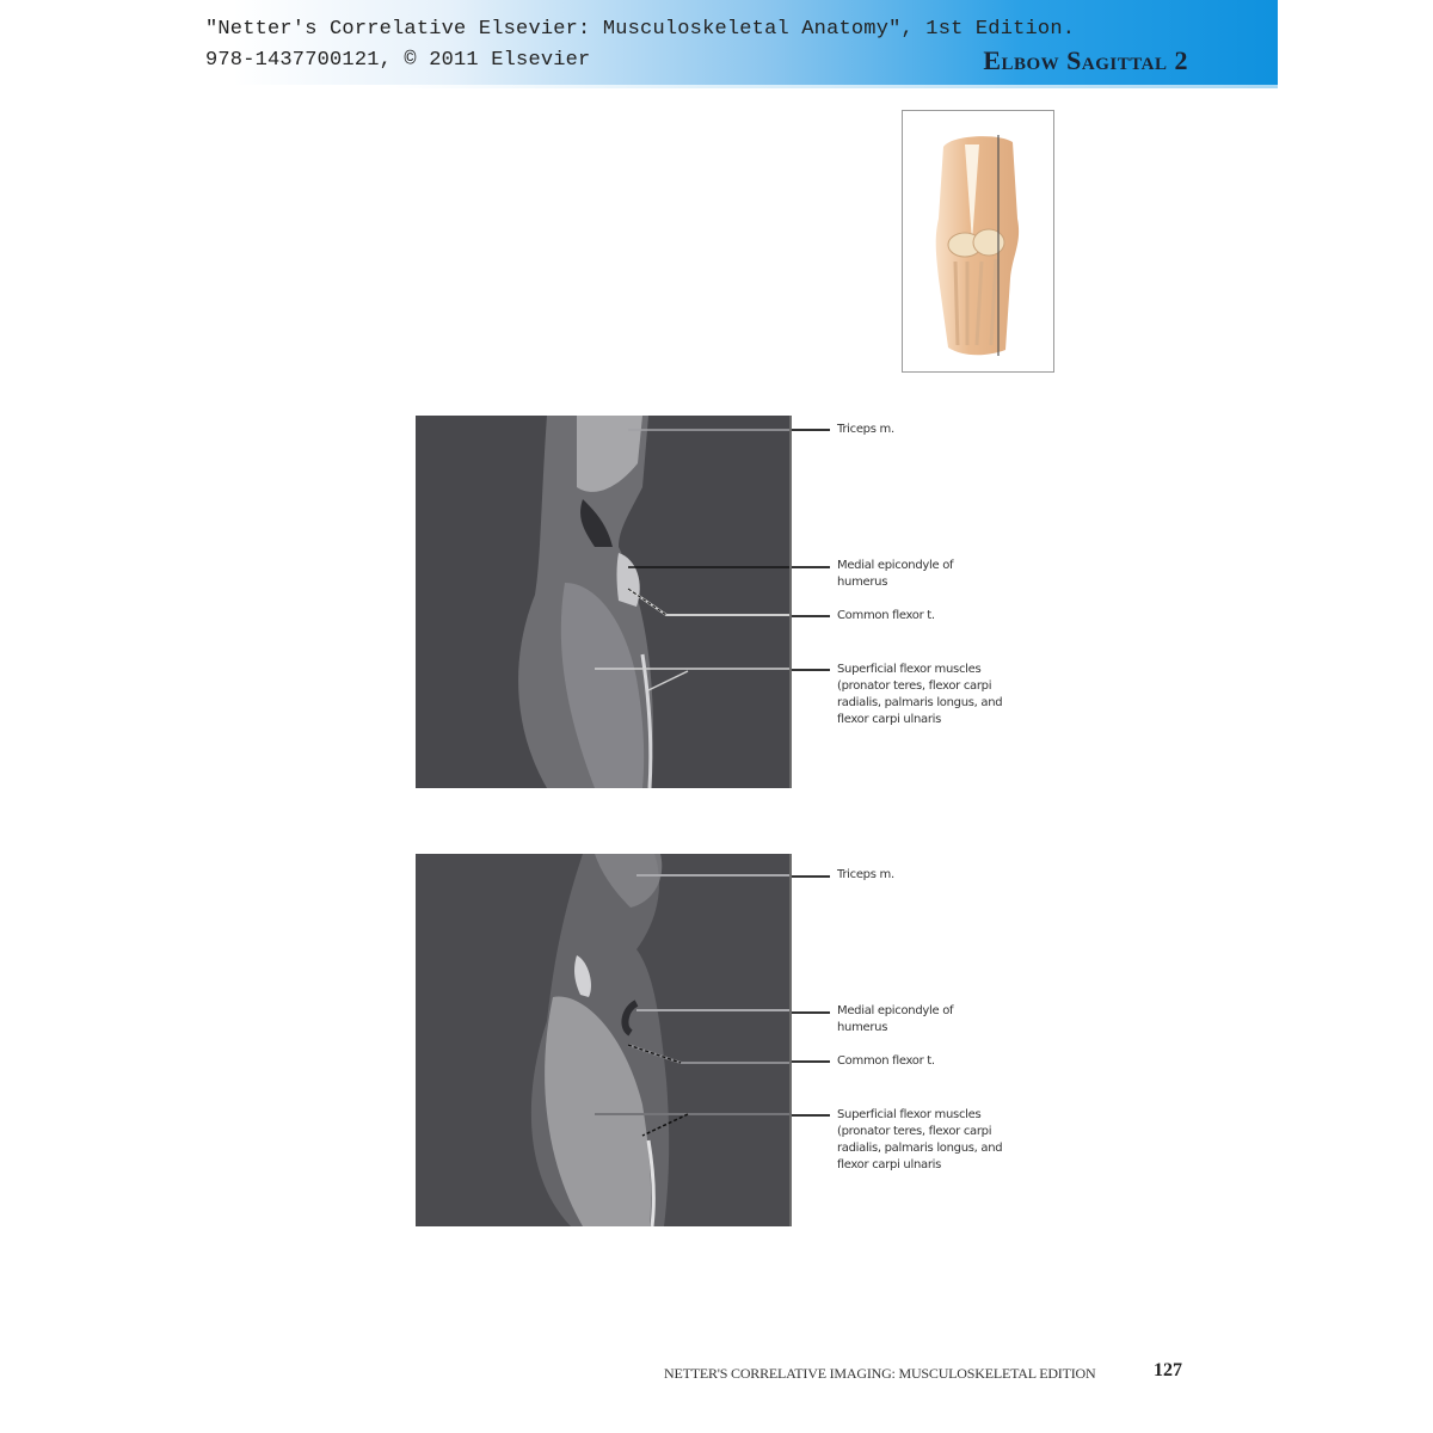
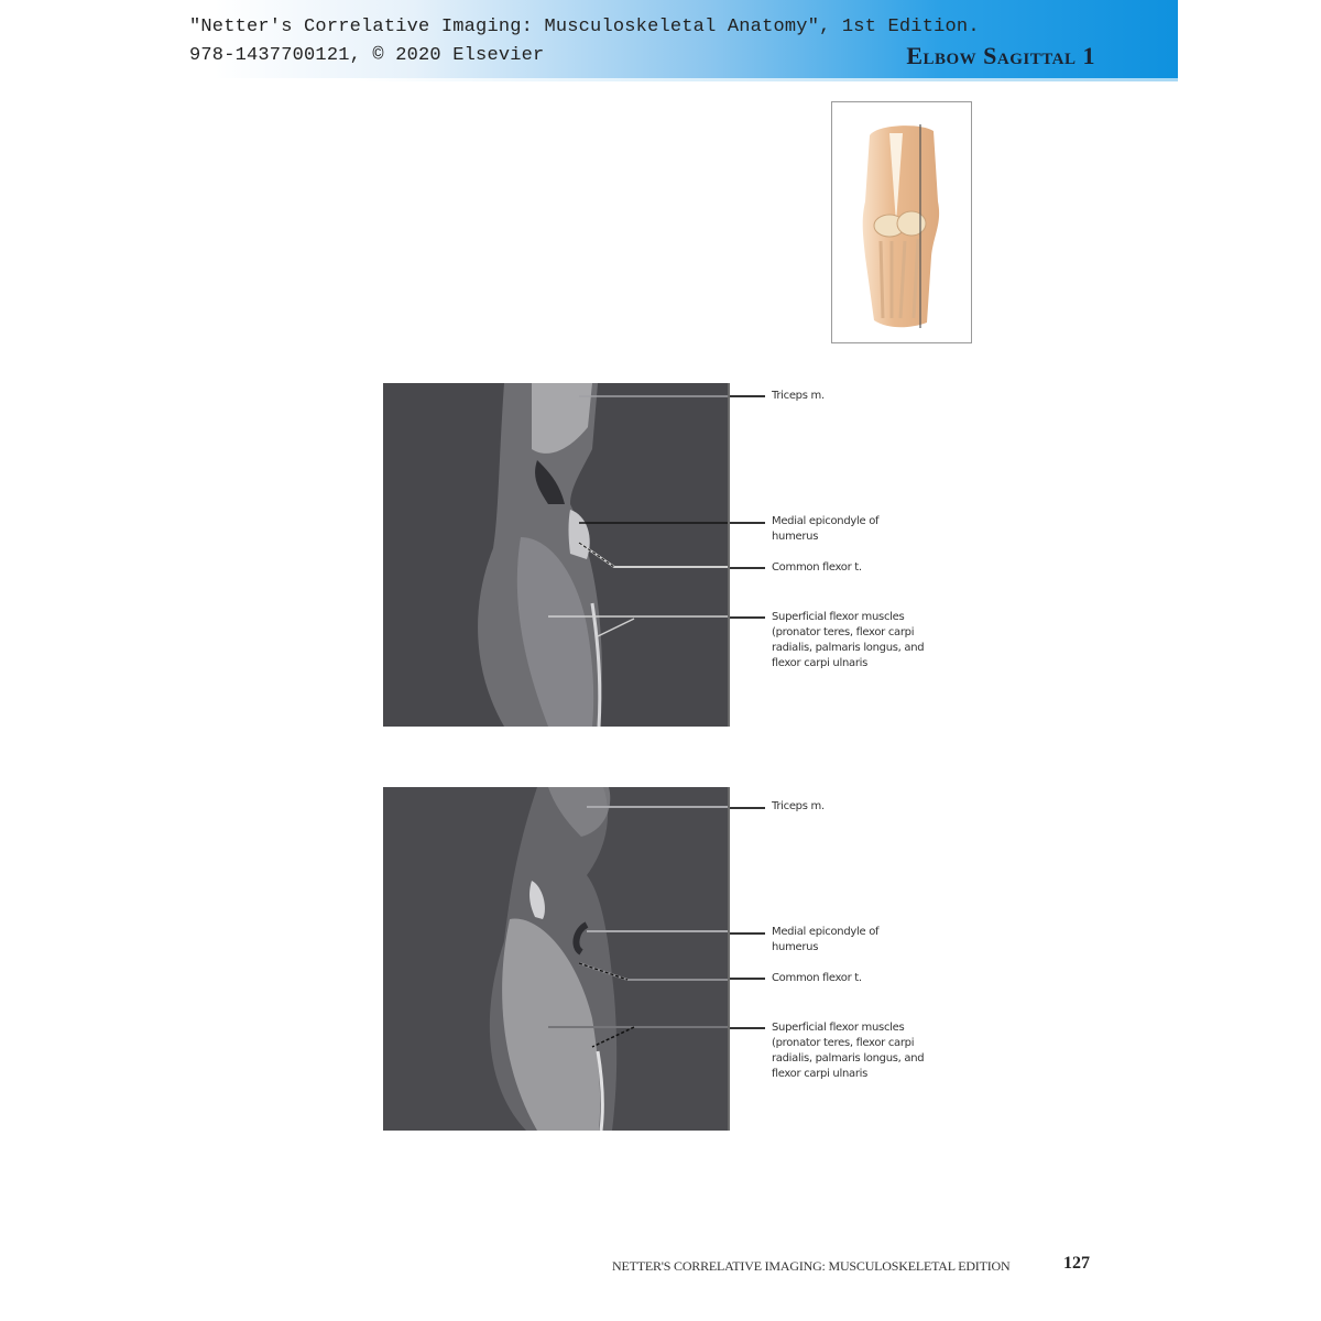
- "Netter's Correlative Elsevier: Musculoskeletal Anatomy", 1st Edition.
+ "Netter's Correlative Imaging: Musculoskeletal Anatomy", 1st Edition.
- 978-1437700121, © 2011 Elsevier
+ 978-1437700121, © 2020 Elsevier
- Elbow Sagittal 2
+ Elbow Sagittal 1
  Triceps m.
  Medial epicondyle of humerus
  Common flexor t.
  Superficial flexor muscles (pronator teres, flexor carpi radialis, palmaris longus, and flexor carpi ulnaris
  Triceps m.
  Medial epicondyle of humerus
  Common flexor t.
  Superficial flexor muscles (pronator teres, flexor carpi radialis, palmaris longus, and flexor carpi ulnaris
  NETTER'S CORRELATIVE IMAGING: MUSCULOSKELETAL EDITION
  127
